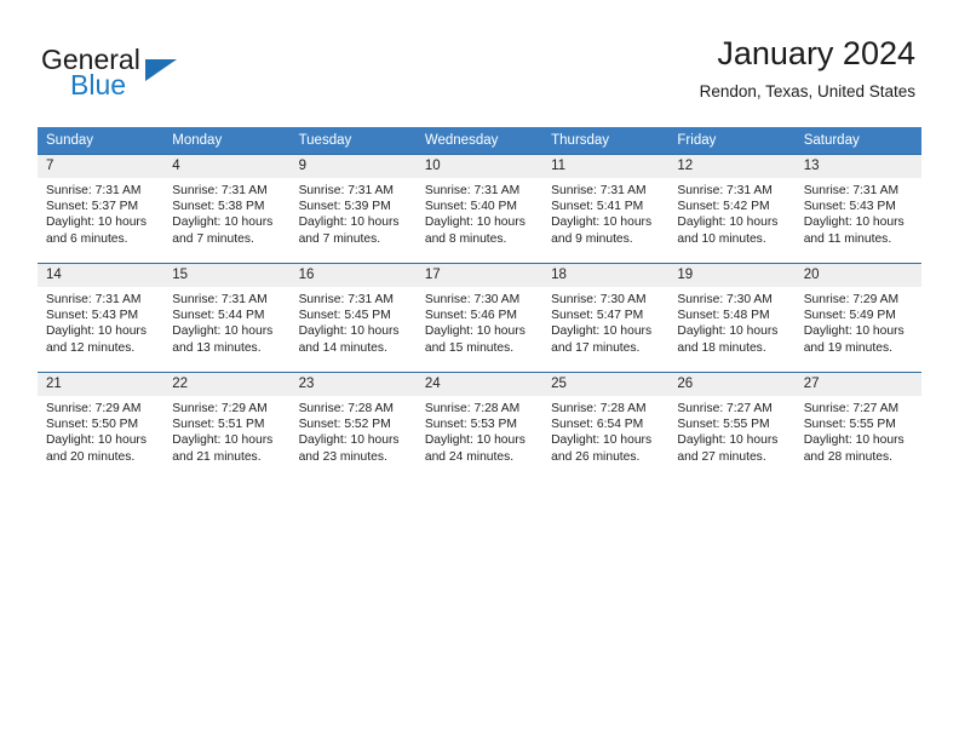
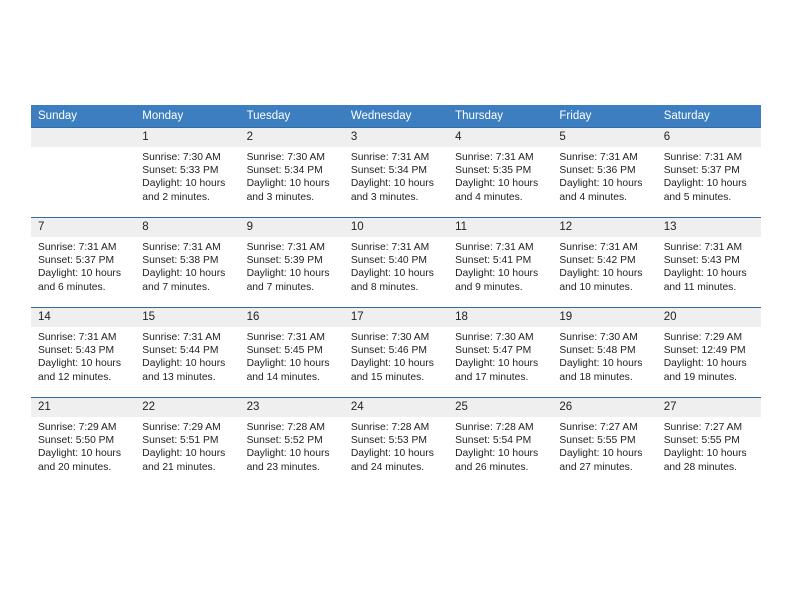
- General
- Blue
- January 2024
- Rendon, Texas, United States
  Sunday	Monday	Tuesday	Wednesday	Thursday	Friday	Saturday
+ 	1Sunrise: 7:30 AMSunset: 5:33 PMDaylight: 10 hoursand 2 minutes.	2Sunrise: 7:30 AMSunset: 5:34 PMDaylight: 10 hoursand 3 minutes.	3Sunrise: 7:31 AMSunset: 5:34 PMDaylight: 10 hoursand 3 minutes.	4Sunrise: 7:31 AMSunset: 5:35 PMDaylight: 10 hoursand 4 minutes.	5Sunrise: 7:31 AMSunset: 5:36 PMDaylight: 10 hoursand 4 minutes.	6Sunrise: 7:31 AMSunset: 5:37 PMDaylight: 10 hoursand 5 minutes.
- 7Sunrise: 7:31 AMSunset: 5:37 PMDaylight: 10 hoursand 6 minutes.	4Sunrise: 7:31 AMSunset: 5:38 PMDaylight: 10 hoursand 7 minutes.	9Sunrise: 7:31 AMSunset: 5:39 PMDaylight: 10 hoursand 7 minutes.	10Sunrise: 7:31 AMSunset: 5:40 PMDaylight: 10 hoursand 8 minutes.	11Sunrise: 7:31 AMSunset: 5:41 PMDaylight: 10 hoursand 9 minutes.	12Sunrise: 7:31 AMSunset: 5:42 PMDaylight: 10 hoursand 10 minutes.	13Sunrise: 7:31 AMSunset: 5:43 PMDaylight: 10 hoursand 11 minutes.
+ 7Sunrise: 7:31 AMSunset: 5:37 PMDaylight: 10 hoursand 6 minutes.	8Sunrise: 7:31 AMSunset: 5:38 PMDaylight: 10 hoursand 7 minutes.	9Sunrise: 7:31 AMSunset: 5:39 PMDaylight: 10 hoursand 7 minutes.	10Sunrise: 7:31 AMSunset: 5:40 PMDaylight: 10 hoursand 8 minutes.	11Sunrise: 7:31 AMSunset: 5:41 PMDaylight: 10 hoursand 9 minutes.	12Sunrise: 7:31 AMSunset: 5:42 PMDaylight: 10 hoursand 10 minutes.	13Sunrise: 7:31 AMSunset: 5:43 PMDaylight: 10 hoursand 11 minutes.
- 14Sunrise: 7:31 AMSunset: 5:43 PMDaylight: 10 hoursand 12 minutes.	15Sunrise: 7:31 AMSunset: 5:44 PMDaylight: 10 hoursand 13 minutes.	16Sunrise: 7:31 AMSunset: 5:45 PMDaylight: 10 hoursand 14 minutes.	17Sunrise: 7:30 AMSunset: 5:46 PMDaylight: 10 hoursand 15 minutes.	18Sunrise: 7:30 AMSunset: 5:47 PMDaylight: 10 hoursand 17 minutes.	19Sunrise: 7:30 AMSunset: 5:48 PMDaylight: 10 hoursand 18 minutes.	20Sunrise: 7:29 AMSunset: 5:49 PMDaylight: 10 hoursand 19 minutes.
+ 14Sunrise: 7:31 AMSunset: 5:43 PMDaylight: 10 hoursand 12 minutes.	15Sunrise: 7:31 AMSunset: 5:44 PMDaylight: 10 hoursand 13 minutes.	16Sunrise: 7:31 AMSunset: 5:45 PMDaylight: 10 hoursand 14 minutes.	17Sunrise: 7:30 AMSunset: 5:46 PMDaylight: 10 hoursand 15 minutes.	18Sunrise: 7:30 AMSunset: 5:47 PMDaylight: 10 hoursand 17 minutes.	19Sunrise: 7:30 AMSunset: 5:48 PMDaylight: 10 hoursand 18 minutes.	20Sunrise: 7:29 AMSunset: 12:49 PMDaylight: 10 hoursand 19 minutes.
- 21Sunrise: 7:29 AMSunset: 5:50 PMDaylight: 10 hoursand 20 minutes.	22Sunrise: 7:29 AMSunset: 5:51 PMDaylight: 10 hoursand 21 minutes.	23Sunrise: 7:28 AMSunset: 5:52 PMDaylight: 10 hoursand 23 minutes.	24Sunrise: 7:28 AMSunset: 5:53 PMDaylight: 10 hoursand 24 minutes.	25Sunrise: 7:28 AMSunset: 6:54 PMDaylight: 10 hoursand 26 minutes.	26Sunrise: 7:27 AMSunset: 5:55 PMDaylight: 10 hoursand 27 minutes.	27Sunrise: 7:27 AMSunset: 5:55 PMDaylight: 10 hoursand 28 minutes.
+ 21Sunrise: 7:29 AMSunset: 5:50 PMDaylight: 10 hoursand 20 minutes.	22Sunrise: 7:29 AMSunset: 5:51 PMDaylight: 10 hoursand 21 minutes.	23Sunrise: 7:28 AMSunset: 5:52 PMDaylight: 10 hoursand 23 minutes.	24Sunrise: 7:28 AMSunset: 5:53 PMDaylight: 10 hoursand 24 minutes.	25Sunrise: 7:28 AMSunset: 5:54 PMDaylight: 10 hoursand 26 minutes.	26Sunrise: 7:27 AMSunset: 5:55 PMDaylight: 10 hoursand 27 minutes.	27Sunrise: 7:27 AMSunset: 5:55 PMDaylight: 10 hoursand 28 minutes.
